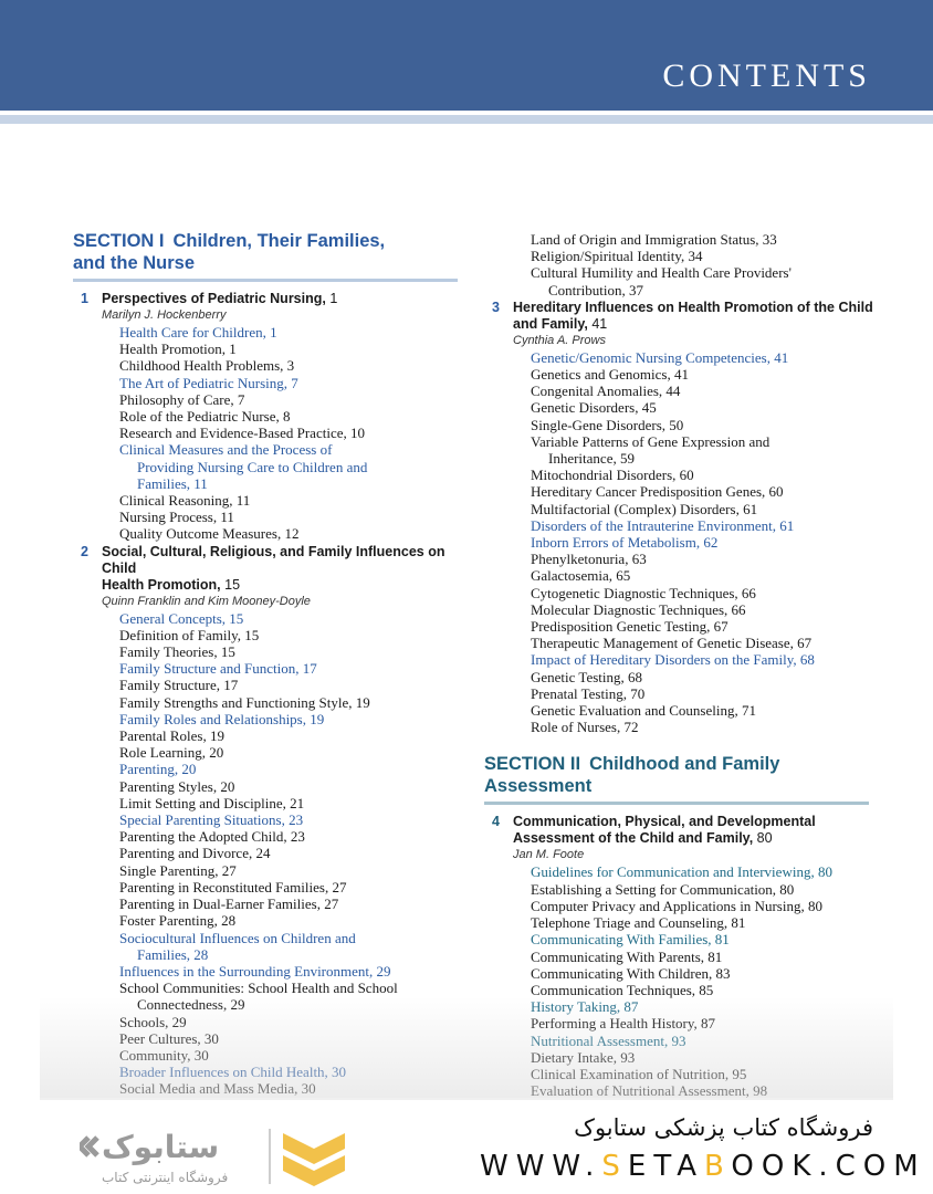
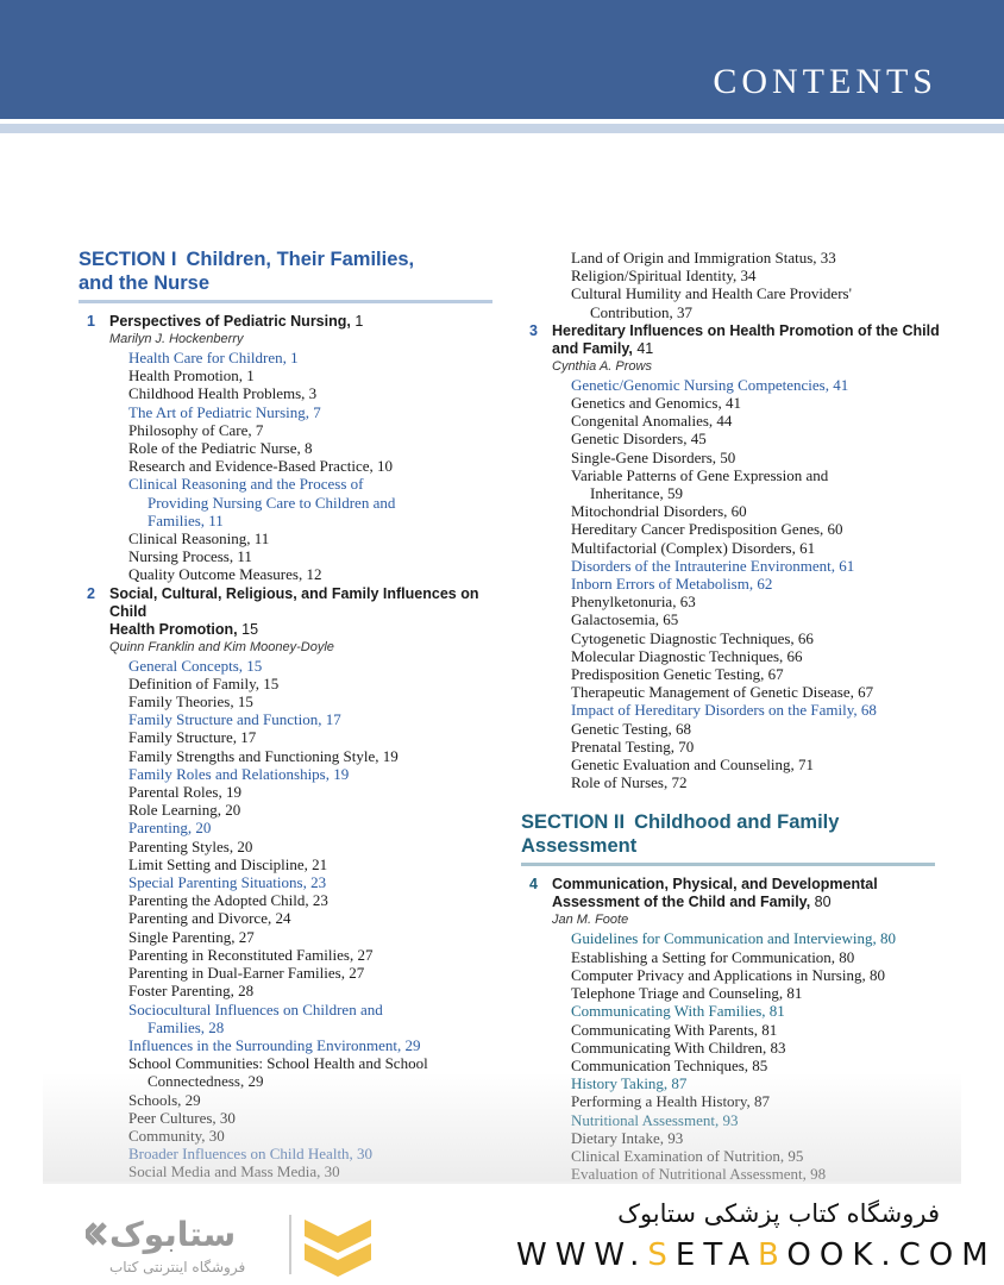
  CONTENTS
  SECTION I Children, Their Families,
  and the Nurse
  1
  Perspectives of Pediatric Nursing, 1
  Marilyn J. Hockenberry
  Health Care for Children, 1
  Health Promotion, 1
  Childhood Health Problems, 3
  The Art of Pediatric Nursing, 7
  Philosophy of Care, 7
  Role of the Pediatric Nurse, 8
  Research and Evidence-Based Practice, 10
- Clinical Measures and the Process of
+ Clinical Reasoning and the Process of
  Providing Nursing Care to Children and
  Families, 11
  Clinical Reasoning, 11
  Nursing Process, 11
  Quality Outcome Measures, 12
  2
  Social, Cultural, Religious, and Family Influences on Child
  Health Promotion, 15
  Quinn Franklin and Kim Mooney-Doyle
  General Concepts, 15
  Definition of Family, 15
  Family Theories, 15
  Family Structure and Function, 17
  Family Structure, 17
  Family Strengths and Functioning Style, 19
  Family Roles and Relationships, 19
  Parental Roles, 19
  Role Learning, 20
  Parenting, 20
  Parenting Styles, 20
  Limit Setting and Discipline, 21
  Special Parenting Situations, 23
  Parenting the Adopted Child, 23
  Parenting and Divorce, 24
  Single Parenting, 27
  Parenting in Reconstituted Families, 27
  Parenting in Dual-Earner Families, 27
  Foster Parenting, 28
  Sociocultural Influences on Children and
  Families, 28
  Influences in the Surrounding Environment, 29
  School Communities: School Health and School
  Land of Origin and Immigration Status, 33
  Religion/Spiritual Identity, 34
  Cultural Humility and Health Care Providers'
  Contribution, 37
  3
  Hereditary Influences on Health Promotion of the Child
  and Family, 41
  Cynthia A. Prows
  Genetic/Genomic Nursing Competencies, 41
  Genetics and Genomics, 41
  Congenital Anomalies, 44
  Genetic Disorders, 45
  Single-Gene Disorders, 50
  Variable Patterns of Gene Expression and
  Inheritance, 59
  Mitochondrial Disorders, 60
  Hereditary Cancer Predisposition Genes, 60
  Multifactorial (Complex) Disorders, 61
  Disorders of the Intrauterine Environment, 61
  Inborn Errors of Metabolism, 62
  Phenylketonuria, 63
  Galactosemia, 65
  Cytogenetic Diagnostic Techniques, 66
  Molecular Diagnostic Techniques, 66
  Predisposition Genetic Testing, 67
  Therapeutic Management of Genetic Disease, 67
  Impact of Hereditary Disorders on the Family, 68
  Genetic Testing, 68
  Prenatal Testing, 70
  Genetic Evaluation and Counseling, 71
  Role of Nurses, 72
  SECTION II Childhood and Family Assessment
  4
  Communication, Physical, and Developmental
  Assessment of the Child and Family, 80
  Jan M. Foote
  Guidelines for Communication and Interviewing, 80
  Establishing a Setting for Communication, 80
  Computer Privacy and Applications in Nursing, 80
  Telephone Triage and Counseling, 81
  Communicating With Families, 81
  Communicating With Parents, 81
  Communicating With Children, 83
  Communication Techniques, 85
  ستابوک
  فروشگاه اینترنتی کتاب
  فروشگاه کتاب پزشکی ستابوک
  WWW.SETABOOK.COM
